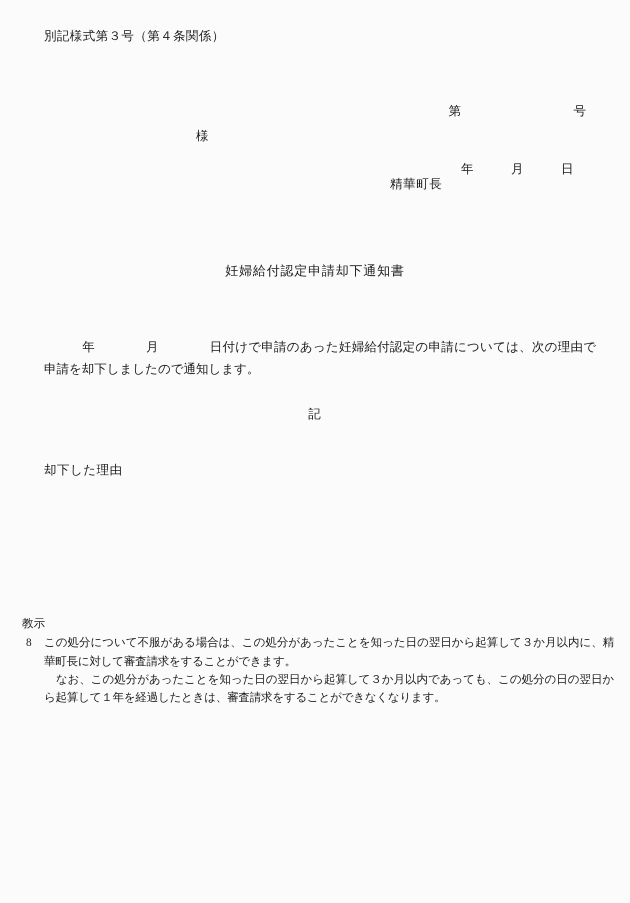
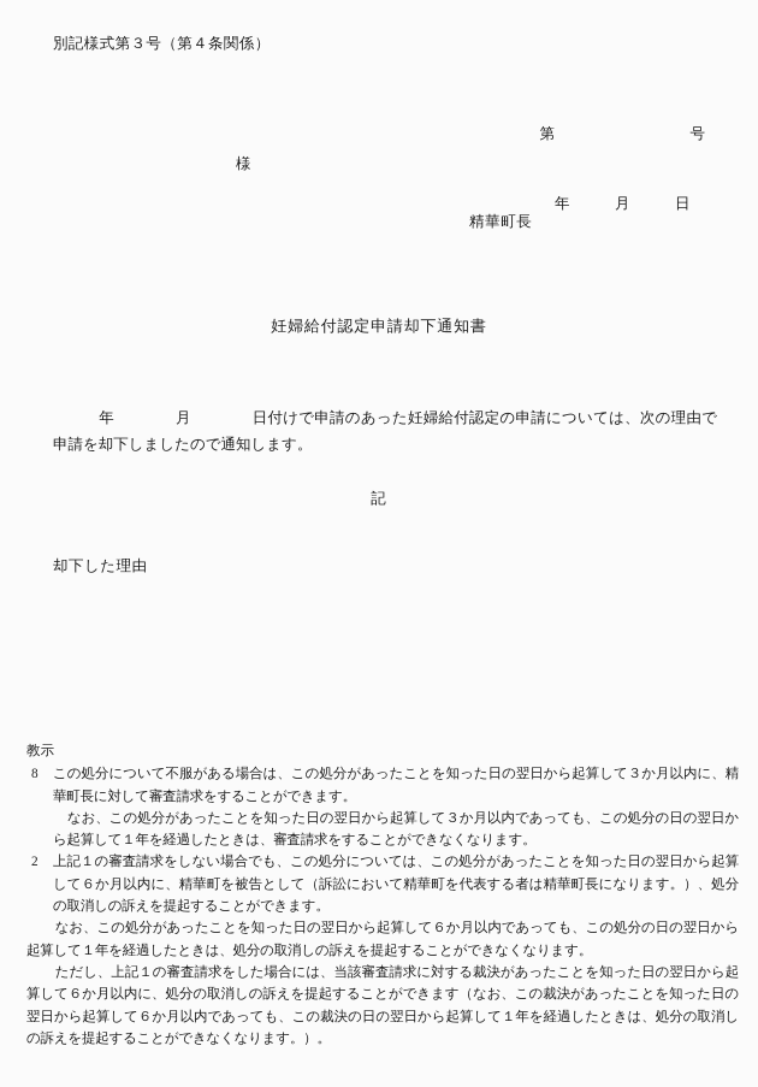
  別記様式第３号（第４条関係）
  第 号
  年 月 日
  様
  精華町長
  妊婦給付認定申請却下通知書
  年 月 日付けで申請のあった妊婦給付認定の申請については、次の理由で申請を却下しましたので通知します。
  記
  却下した理由
  教示
  8
  この処分について不服がある場合は、この処分があったことを知った日の翌日から起算して３か月以内に、精華町長に対して審査請求をすることができます。
  なお、この処分があったことを知った日の翌日から起算して３か月以内であっても、この処分の日の翌日から起算して１年を経過したときは、審査請求をすることができなくなります。
+ 2
+ 上記１の審査請求をしない場合でも、この処分については、この処分があったことを知った日の翌日から起算して６か月以内に、精華町を被告として（訴訟において精華町を代表する者は精華町長になります。）、処分の取消しの訴えを提起することができます。
+ なお、この処分があったことを知った日の翌日から起算して６か月以内であっても、この処分の日の翌日から起算して１年を経過したときは、処分の取消しの訴えを提起することができなくなります。
+ ただし、上記１の審査請求をした場合には、当該審査請求に対する裁決があったことを知った日の翌日から起算して６か月以内に、処分の取消しの訴えを提起することができます（なお、この裁決があったことを知った日の翌日から起算して６か月以内であっても、この裁決の日の翌日から起算して１年を経過したときは、処分の取消しの訴えを提起することができなくなります。）。
